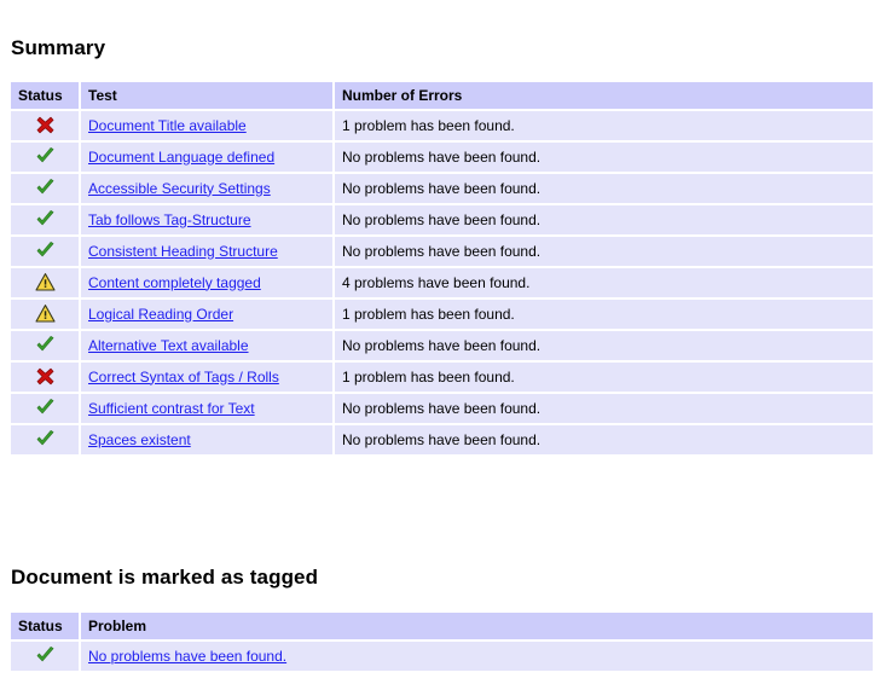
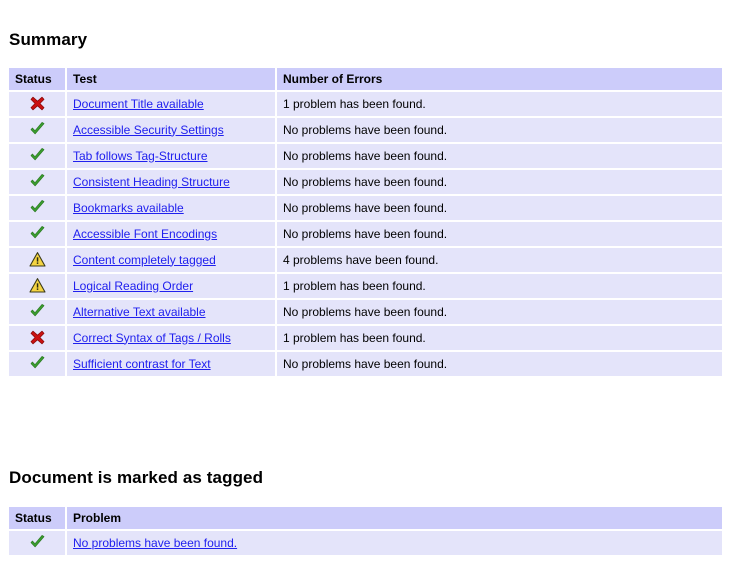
  Summary
  Status	Test	Number of Errors
  	Document Title available	1 problem has been found.
- 	Document Language defined	No problems have been found.
  	Accessible Security Settings	No problems have been found.
  	Tab follows Tag-Structure	No problems have been found.
  	Consistent Heading Structure	No problems have been found.
+ 	Bookmarks available	No problems have been found.
+ 	Accessible Font Encodings	No problems have been found.
  	Content completely tagged	4 problems have been found.
  	Logical Reading Order	1 problem has been found.
  	Alternative Text available	No problems have been found.
  	Correct Syntax of Tags / Rolls	1 problem has been found.
  	Sufficient contrast for Text	No problems have been found.
- 	Spaces existent	No problems have been found.
  Document is marked as tagged
  Status	Problem
  	No problems have been found.
